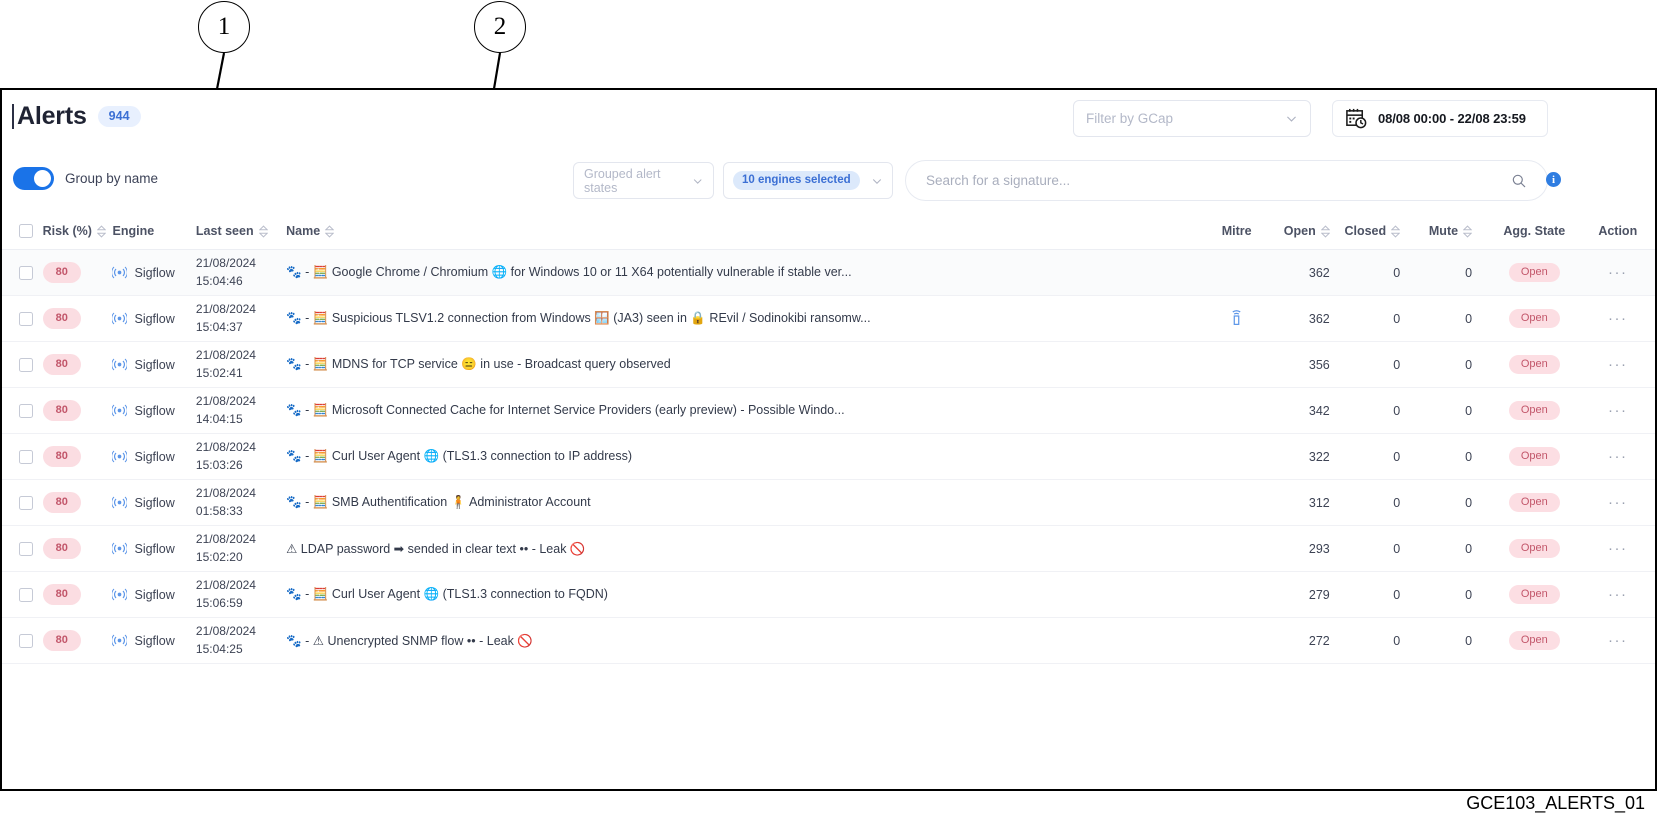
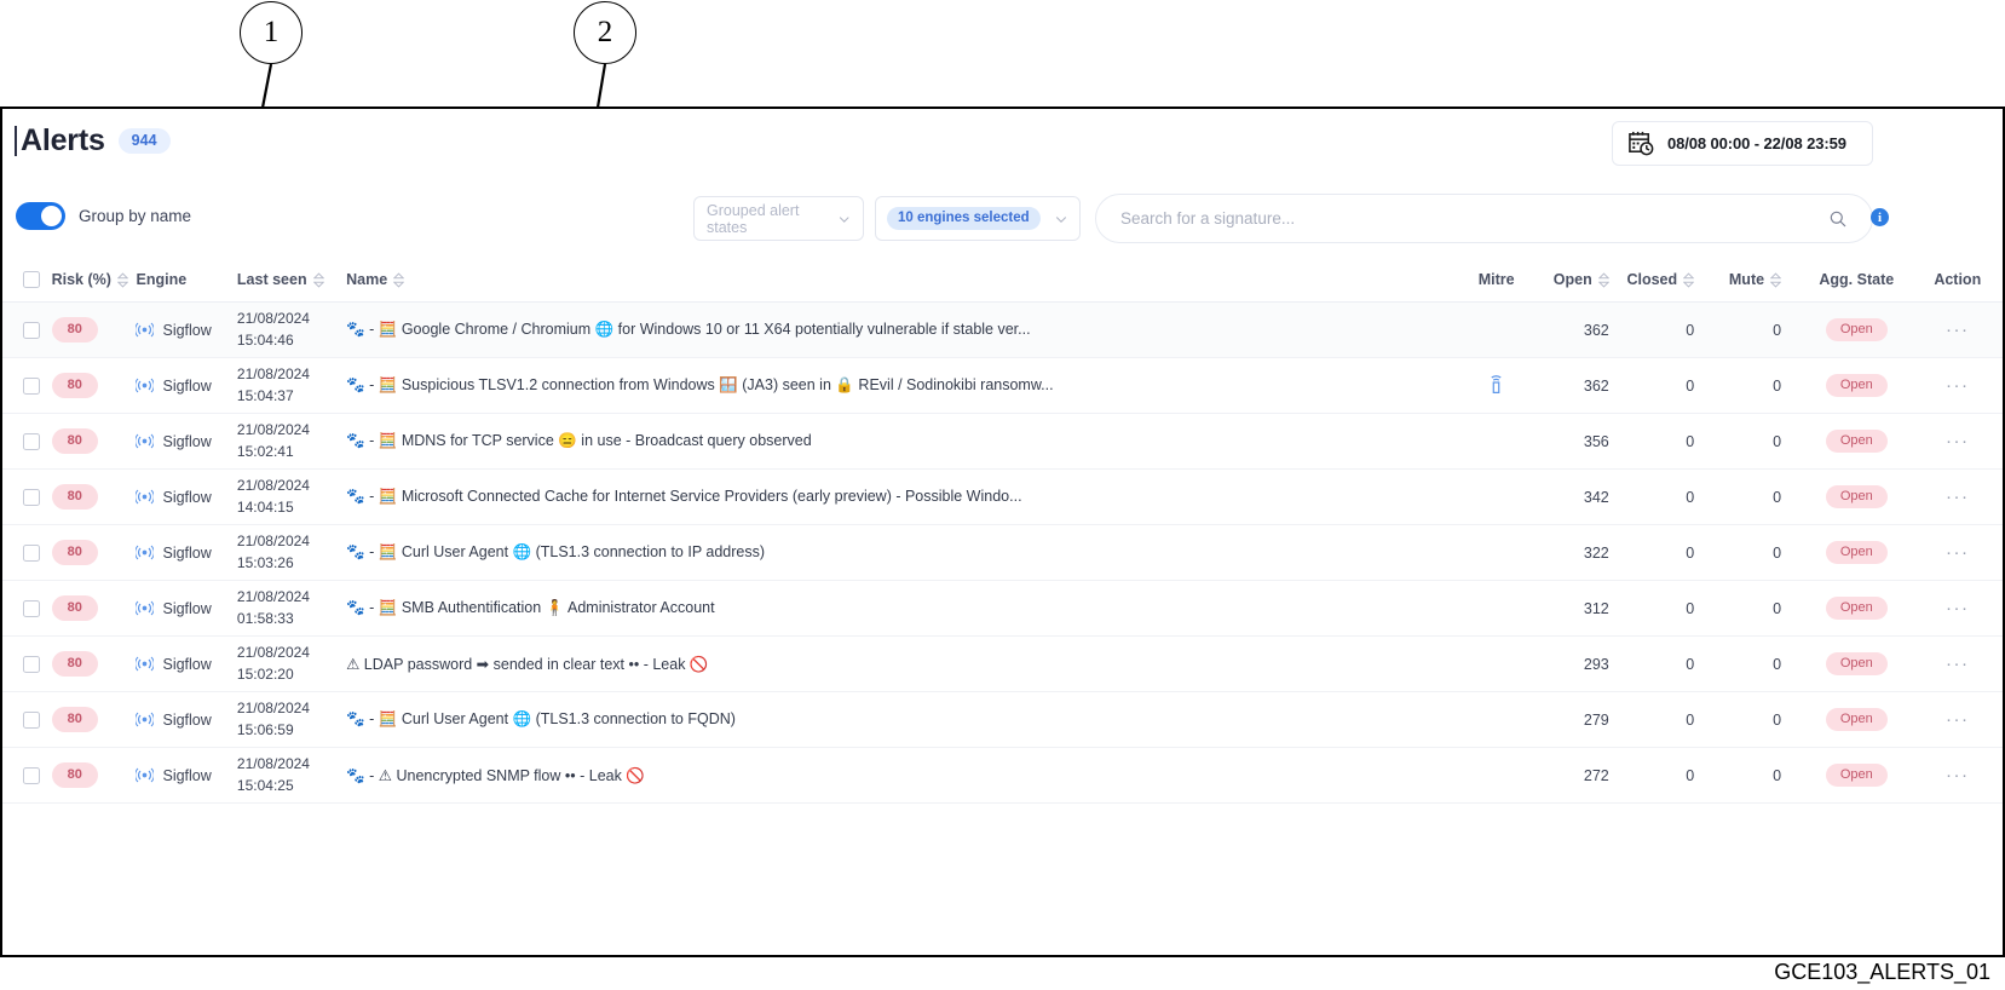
  1
  2
  Alerts
  944
- Filter by GCap
  08/08 00:00 - 22/08 23:59
  Group by name
  Grouped alert states
  10 engines selected
  Search for a signature...
  i
  	Risk (%)	Engine	Last seen	Name	Mitre	Open	Closed	Mute	Agg. State	Action
  	80	Sigflow	21/08/2024 15:04:46	🐾 - 🧮 Google Chrome / Chromium 🌐 for Windows 10 or 11 X64 potentially vulnerable if stable ver...		362	0	0	Open	···
  	80	Sigflow	21/08/2024 15:04:37	🐾 - 🧮 Suspicious TLSV1.2 connection from Windows 🪟 (JA3) seen in 🔒 REvil / Sodinokibi ransomw...		362	0	0	Open	···
  	80	Sigflow	21/08/2024 15:02:41	🐾 - 🧮 MDNS for TCP service 😑 in use - Broadcast query observed		356	0	0	Open	···
  	80	Sigflow	21/08/2024 14:04:15	🐾 - 🧮 Microsoft Connected Cache for Internet Service Providers (early preview) - Possible Windo...		342	0	0	Open	···
  	80	Sigflow	21/08/2024 15:03:26	🐾 - 🧮 Curl User Agent 🌐 (TLS1.3 connection to IP address)		322	0	0	Open	···
  	80	Sigflow	21/08/2024 01:58:33	🐾 - 🧮 SMB Authentification 🧍 Administrator Account		312	0	0	Open	···
  	80	Sigflow	21/08/2024 15:02:20	⚠ LDAP password ➡ sended in clear text •• - Leak 🚫		293	0	0	Open	···
  	80	Sigflow	21/08/2024 15:06:59	🐾 - 🧮 Curl User Agent 🌐 (TLS1.3 connection to FQDN)		279	0	0	Open	···
  	80	Sigflow	21/08/2024 15:04:25	🐾 - ⚠ Unencrypted SNMP flow •• - Leak 🚫		272	0	0	Open	···
  GCE103_ALERTS_01
